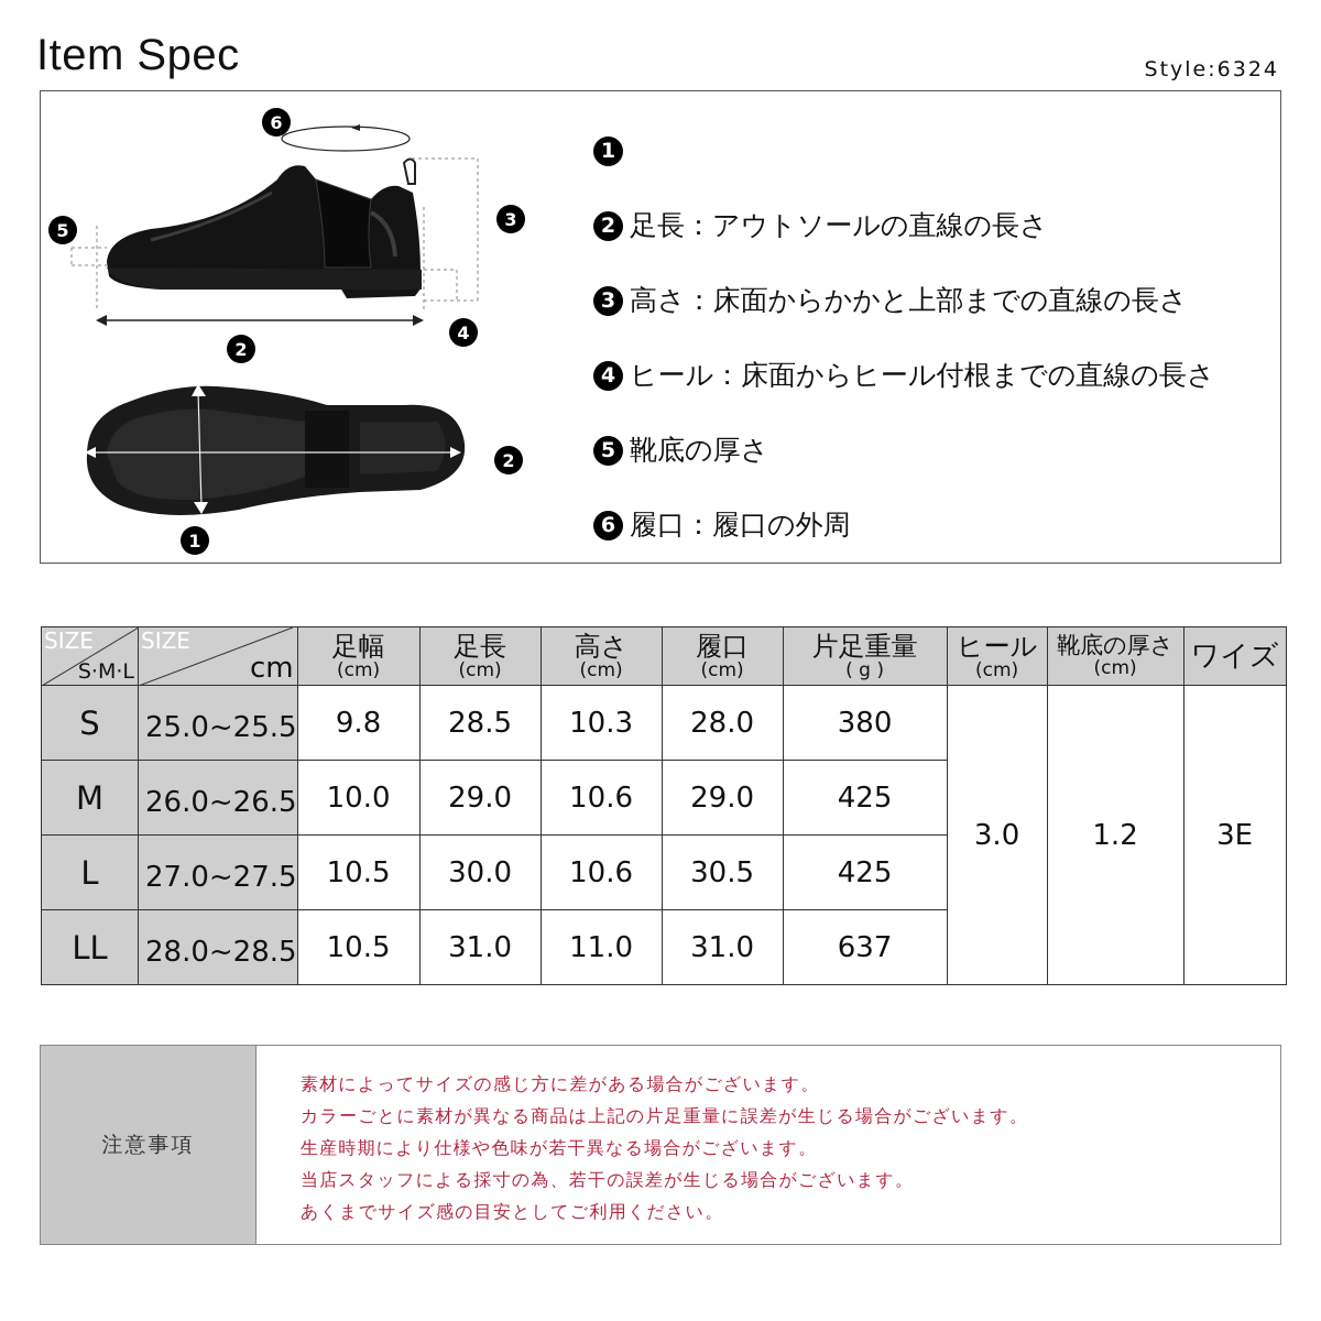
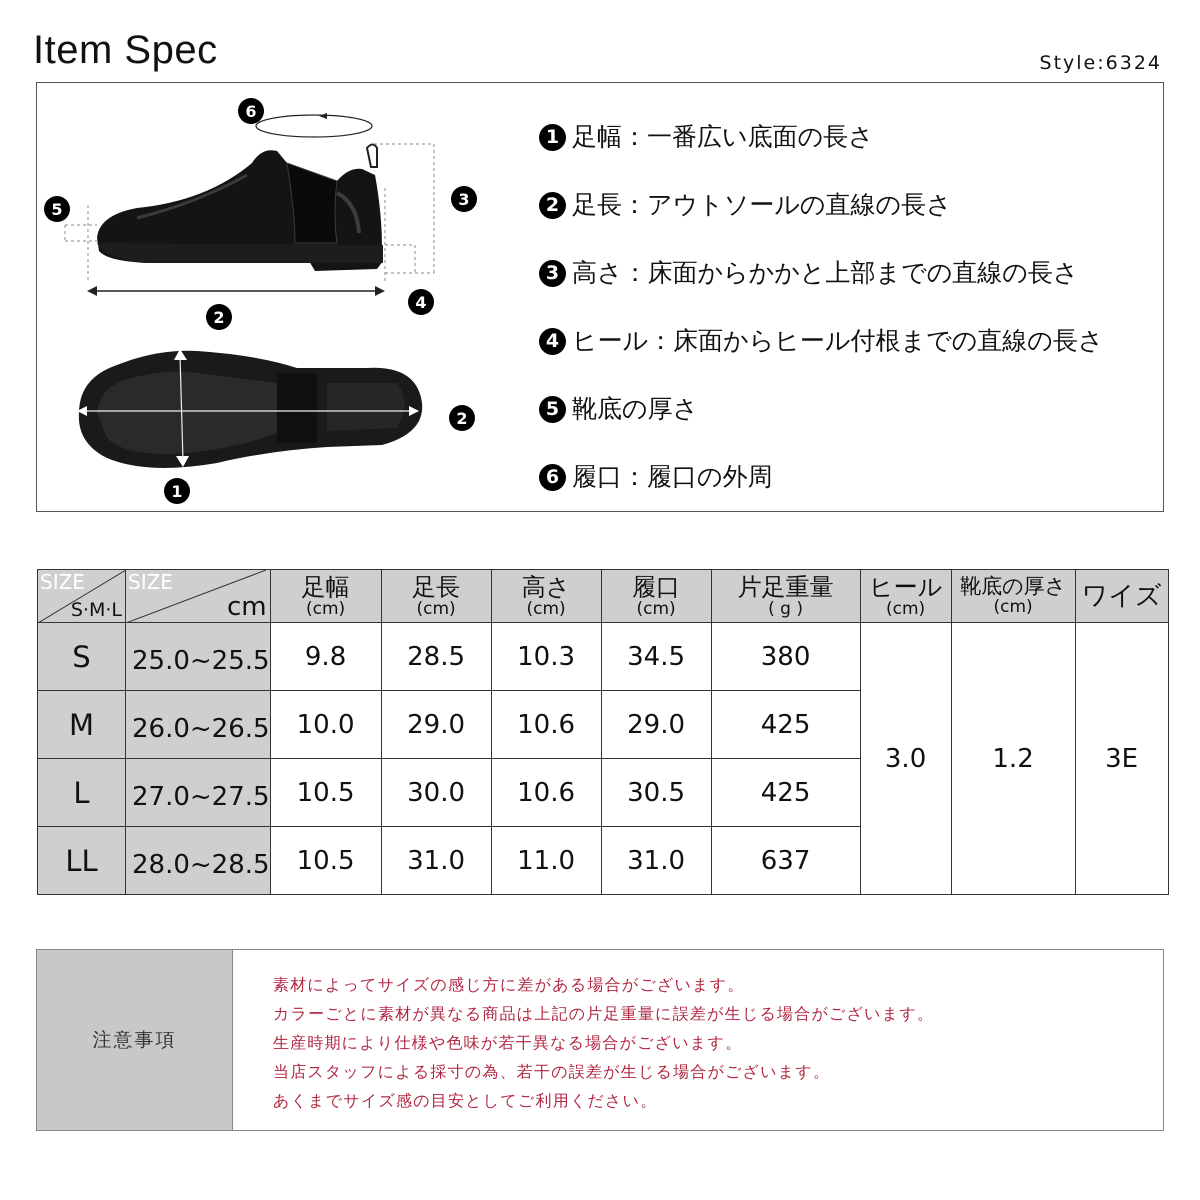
  Item Spec
  Style:6324
  6
  3
  5
  4
  2
  2
  1
  1
+ 足幅：一番広い底面の長さ
  2
  足長：アウトソールの直線の長さ
  3
  高さ：床面からかかと上部までの直線の長さ
  4
  ヒール：床面からヒール付根までの直線の長さ
  5
  靴底の厚さ
  6
  履口：履口の外周
  SIZE S·M·L	SIZE cm	足幅(cm)	足長(cm)	高さ(cm)	履口(cm)	片足重量( g )	ヒール(cm)	靴底の厚さ(cm)	ワイズ
- S	25.0~25.5	9.8	28.5	10.3	28.0	380	3.0	1.2	3E
+ S	25.0~25.5	9.8	28.5	10.3	34.5	380	3.0	1.2	3E
  M	26.0~26.5	10.0	29.0	10.6	29.0	425
  L	27.0~27.5	10.5	30.0	10.6	30.5	425
  LL	28.0~28.5	10.5	31.0	11.0	31.0	637
  注意事項
  素材によってサイズの感じ方に差がある場合がございます。
  カラーごとに素材が異なる商品は上記の片足重量に誤差が生じる場合がございます。
  生産時期により仕様や色味が若干異なる場合がございます。
  当店スタッフによる採寸の為、若干の誤差が生じる場合がございます。
  あくまでサイズ感の目安としてご利用ください。
